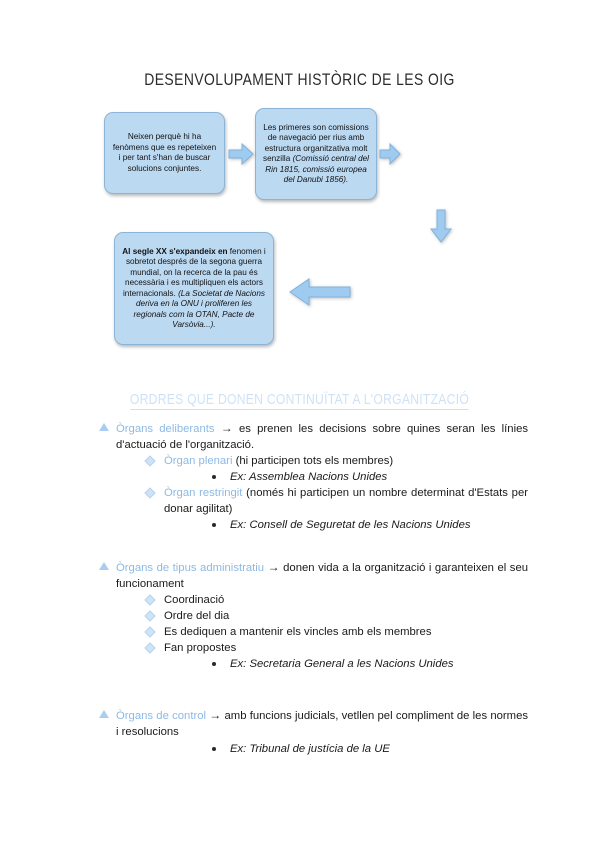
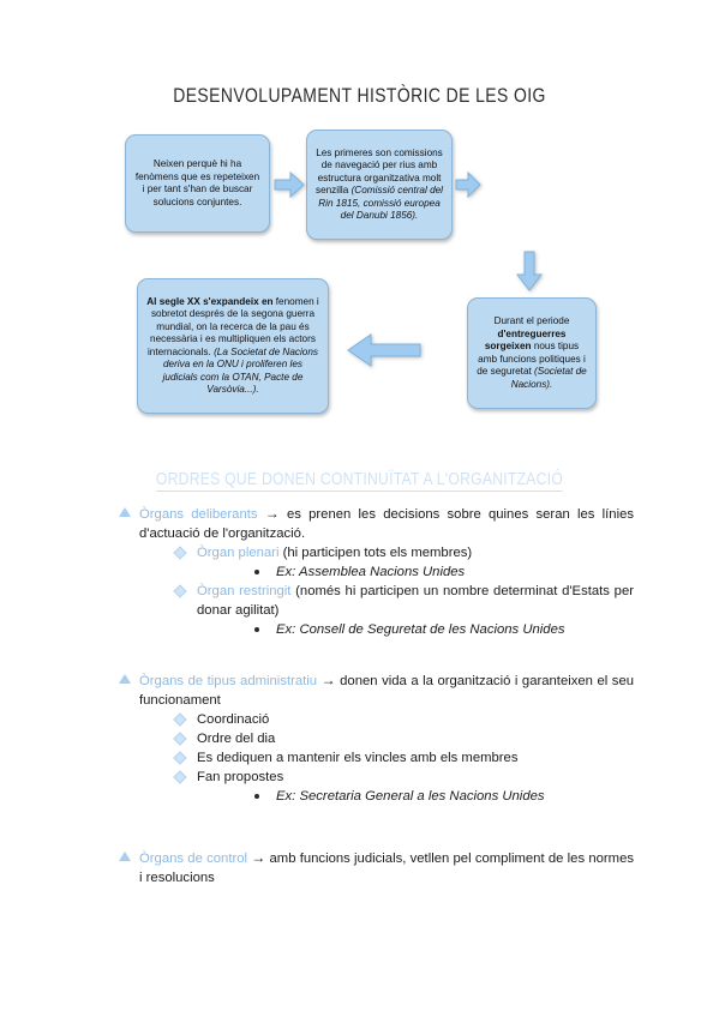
  DESENVOLUPAMENT HISTÒRIC DE LES OIG
  Neixen perquè hi ha fenòmens que es repeteixen i per tant s'han de buscar solucions conjuntes.
  Les primeres son comissions de navegació per rius amb estructura organitzativa molt senzilla (Comissió central del Rin 1815, comissió europea del Danubi 1856).
- Al segle XX s'expandeix en fenomen i sobretot després de la segona guerra mundial, on la recerca de la pau és necessària i es multipliquen els actors internacionals. (La Societat de Nacions deriva en la ONU i proliferen les regionals com la OTAN, Pacte de Varsòvia...).
+ Al segle XX s'expandeix en fenomen i sobretot després de la segona guerra mundial, on la recerca de la pau és necessària i es multipliquen els actors internacionals. (La Societat de Nacions deriva en la ONU i proliferen les judicials com la OTAN, Pacte de Varsòvia...).
+ Durant el periode d'entreguerres sorgeixen nous tipus amb funcions politiques i de seguretat (Societat de Nacions).
  ORDRES QUE DONEN CONTINUÏTAT A L'ORGANITZACIÓ
  Òrgans deliberants → es prenen les decisions sobre quines seran les línies d'actuació de l'organització.
  Òrgan plenari (hi participen tots els membres)
  Ex: Assemblea Nacions Unides
  Òrgan restringit (només hi participen un nombre determinat d'Estats per donar agilitat)
  Ex: Consell de Seguretat de les Nacions Unides
  Òrgans de tipus administratiu → donen vida a la organització i garanteixen el seu funcionament
  Coordinació
  Ordre del dia
  Es dediquen a mantenir els vincles amb els membres
  Fan propostes
  Ex: Secretaria General a les Nacions Unides
  Òrgans de control → amb funcions judicials, vetllen pel compliment de les normes i resolucions
- Ex: Tribunal de justícia de la UE
